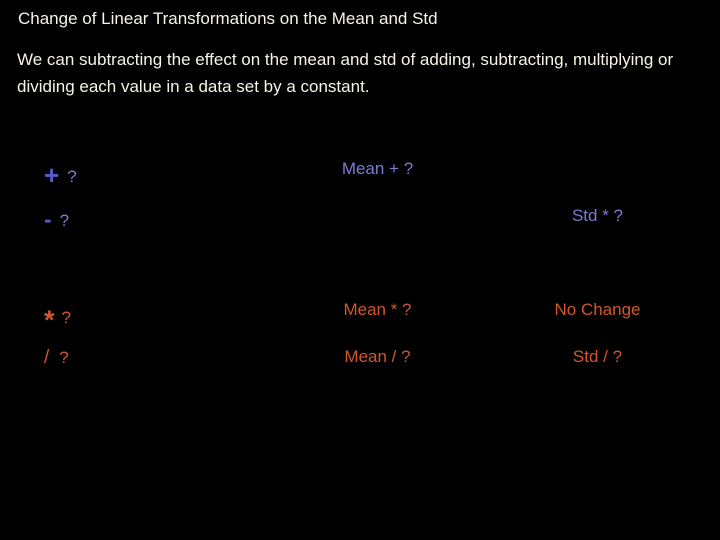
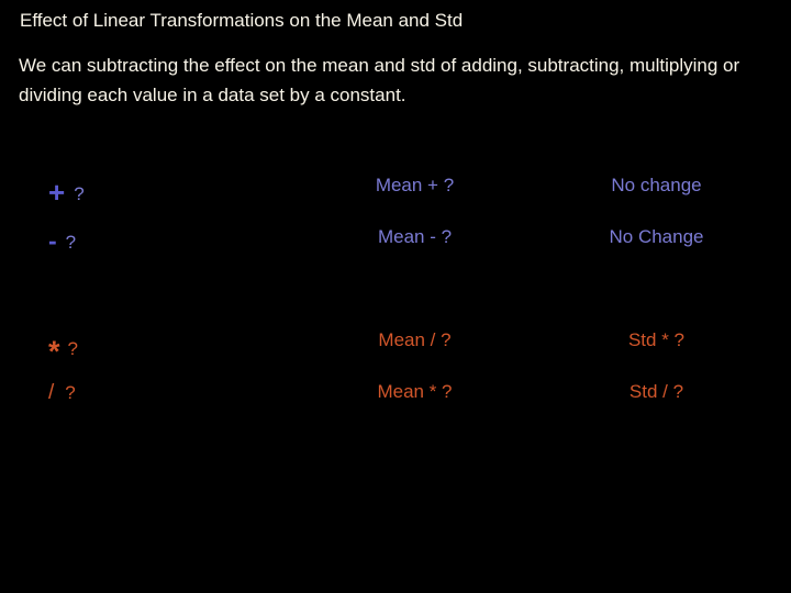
- Change of Linear Transformations on the Mean and Std
+ Effect of Linear Transformations on the Mean and Std
  We can subtracting the effect on the mean and std of adding, subtracting, multiplying or dividing each value in a data set by a constant.
  +
  ?
  Mean + ?
+ No change
  -
  ?
+ Mean - ?
- Std * ?
+ No Change
  *
  ?
- Mean * ?
+ Mean / ?
- No Change
+ Std * ?
  /
  ?
- Mean / ?
+ Mean * ?
  Std / ?
